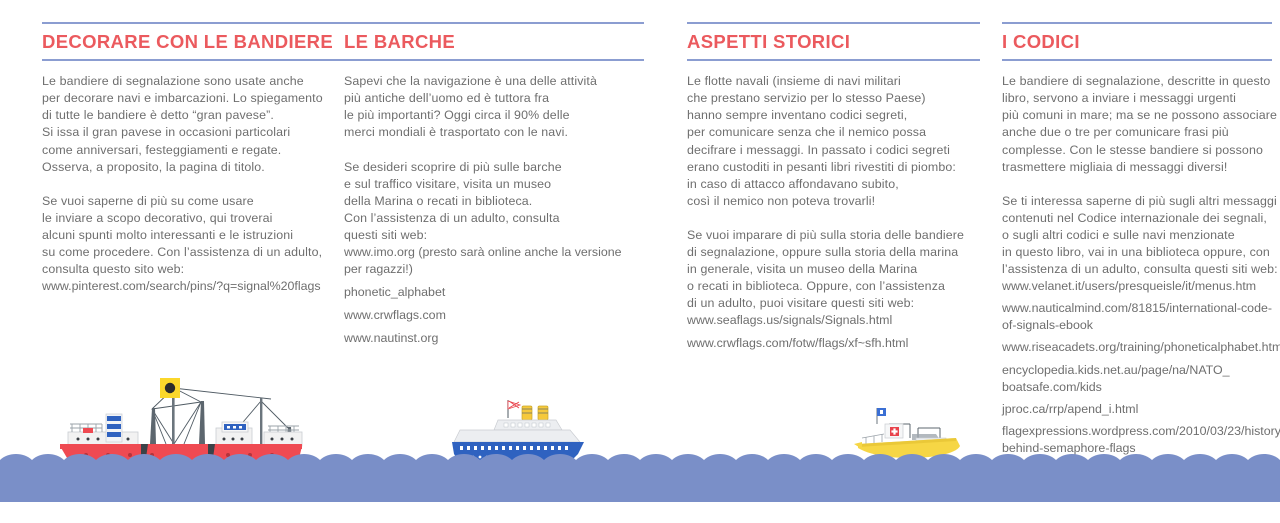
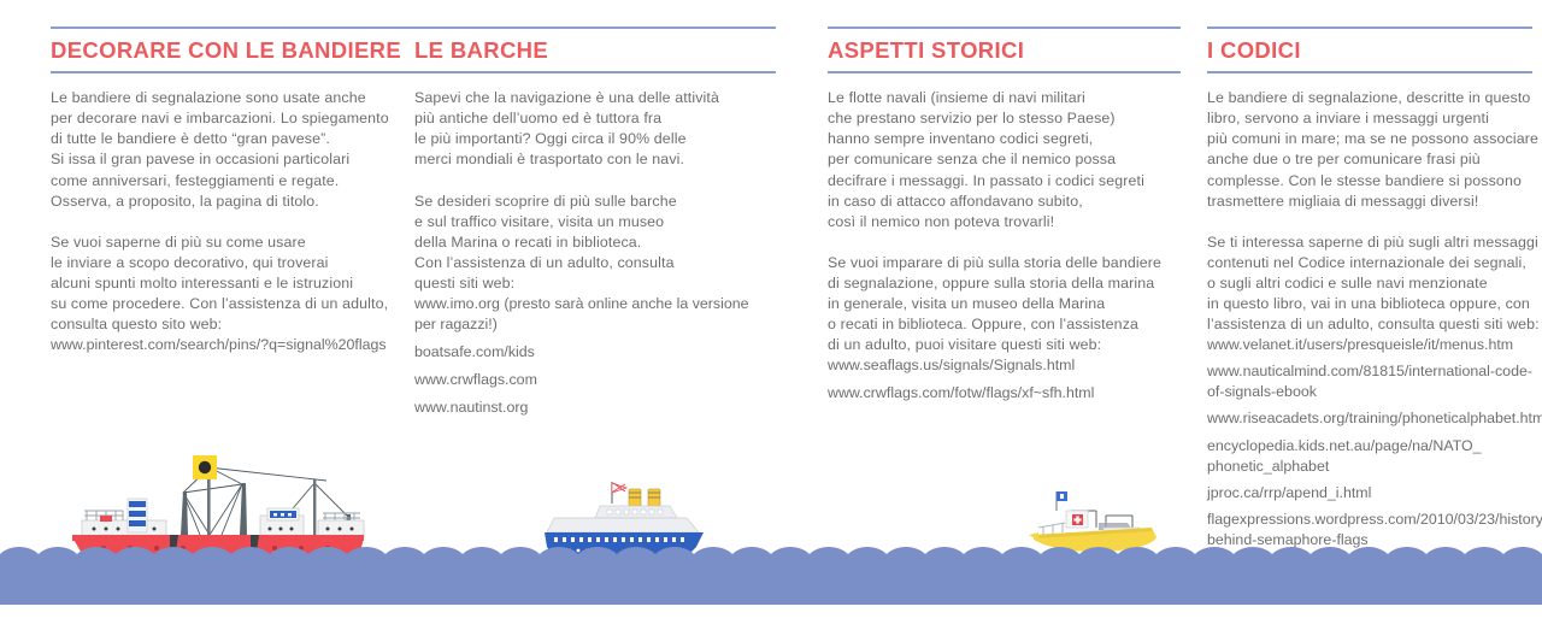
  DECORARE CON LE BANDIERE
  Le bandiere di segnalazione sono usate anche
  per decorare navi e imbarcazioni. Lo spiegamento
  di tutte le bandiere è detto “gran pavese”.
  Si issa il gran pavese in occasioni particolari
  come anniversari, festeggiamenti e regate.
  Osserva, a proposito, la pagina di titolo.
  Se vuoi saperne di più su come usare
  le inviare a scopo decorativo, qui troverai
  alcuni spunti molto interessanti e le istruzioni
  su come procedere. Con l’assistenza di un adulto,
  consulta questo sito web:
  www.pinterest.com/search/pins/?q=signal%20flags
  LE BARCHE
  Sapevi che la navigazione è una delle attività
  più antiche dell’uomo ed è tuttora fra
  le più importanti? Oggi circa il 90% delle
  merci mondiali è trasportato con le navi.
  Se desideri scoprire di più sulle barche
  e sul traffico visitare, visita un museo
  della Marina o recati in biblioteca.
  Con l’assistenza di un adulto, consulta
  questi siti web:
  www.imo.org (presto sarà online anche la versione
  per ragazzi!)
- phonetic_alphabet
+ boatsafe.com/kids
  www.crwflags.com
  www.nautinst.org
  ASPETTI STORICI
  Le flotte navali (insieme di navi militari
  che prestano servizio per lo stesso Paese)
  hanno sempre inventano codici segreti,
  per comunicare senza che il nemico possa
  decifrare i messaggi. In passato i codici segreti
- erano custoditi in pesanti libri rivestiti di piombo:
  in caso di attacco affondavano subito,
  così il nemico non poteva trovarli!
  Se vuoi imparare di più sulla storia delle bandiere
  di segnalazione, oppure sulla storia della marina
  in generale, visita un museo della Marina
  o recati in biblioteca. Oppure, con l’assistenza
  di un adulto, puoi visitare questi siti web:
  www.seaflags.us/signals/Signals.html
  www.crwflags.com/fotw/flags/xf~sfh.html
  I CODICI
  Le bandiere di segnalazione, descritte in questo
  libro, servono a inviare i messaggi urgenti
  più comuni in mare; ma se ne possono associare
  anche due o tre per comunicare frasi più
  complesse. Con le stesse bandiere si possono
  trasmettere migliaia di messaggi diversi!
  Se ti interessa saperne di più sugli altri messaggi
  contenuti nel Codice internazionale dei segnali,
  o sugli altri codici e sulle navi menzionate
  in questo libro, vai in una biblioteca oppure, con
  l’assistenza di un adulto, consulta questi siti web:
  www.velanet.it/users/presqueisle/it/menus.htm
  www.nauticalmind.com/81815/international-code-
  of-signals-ebook
  www.riseacadets.org/training/phoneticalphabet.htm
  encyclopedia.kids.net.au/page/na/NATO_
- boatsafe.com/kids
+ phonetic_alphabet
  jproc.ca/rrp/apend_i.html
  flagexpressions.wordpress.com/2010/03/23/history
  behind-semaphore-flags
